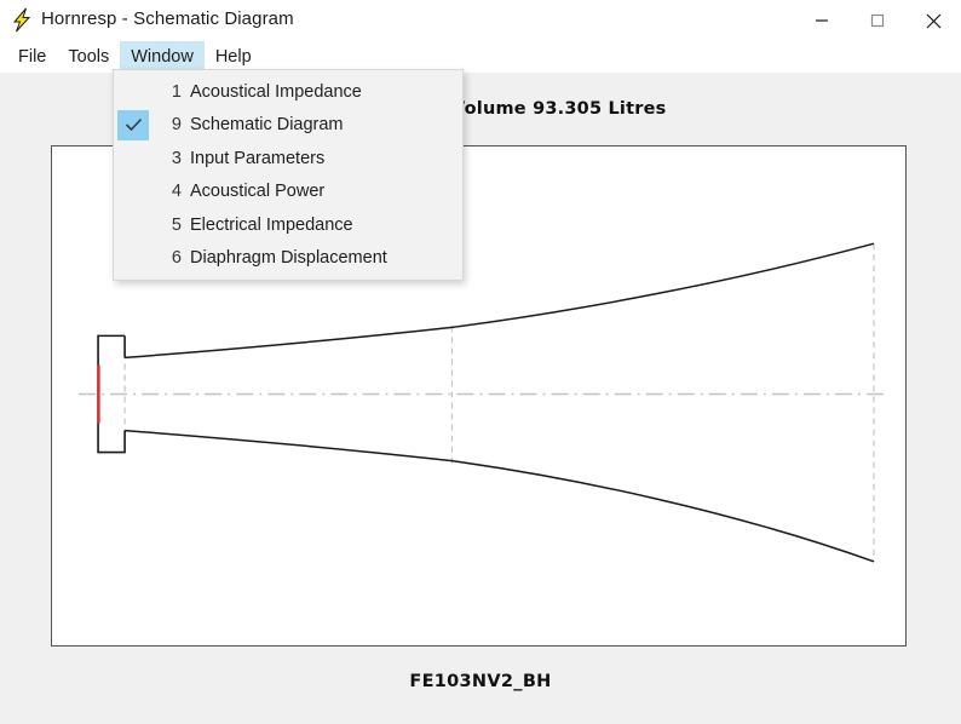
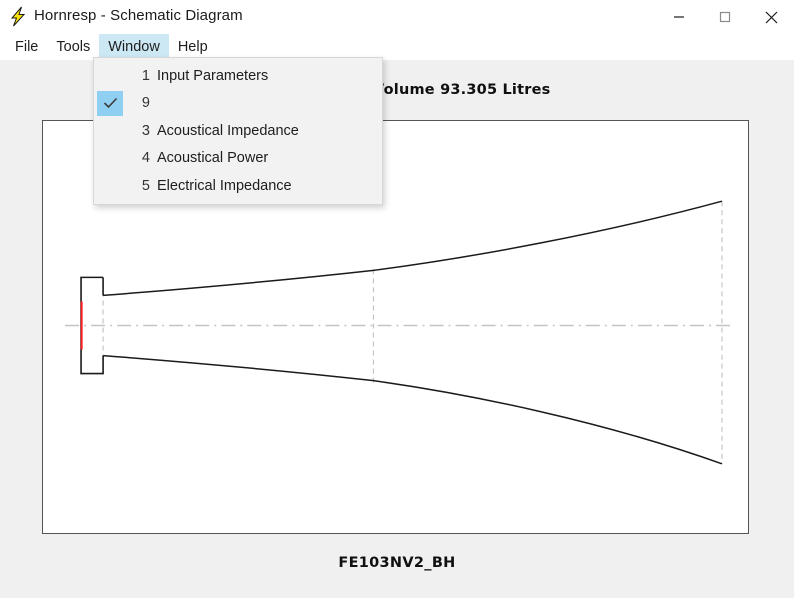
  Hornresp - Schematic Diagram
  File
  Tools
  Window
  Help
  FE103NV2_BH
  1
- Acoustical Impedance
+ Input Parameters
  9
- Schematic Diagram
  3
- Input Parameters
+ Acoustical Impedance
  4
  Acoustical Power
  5
  Electrical Impedance
- 6
- Diaphragm Displacement
